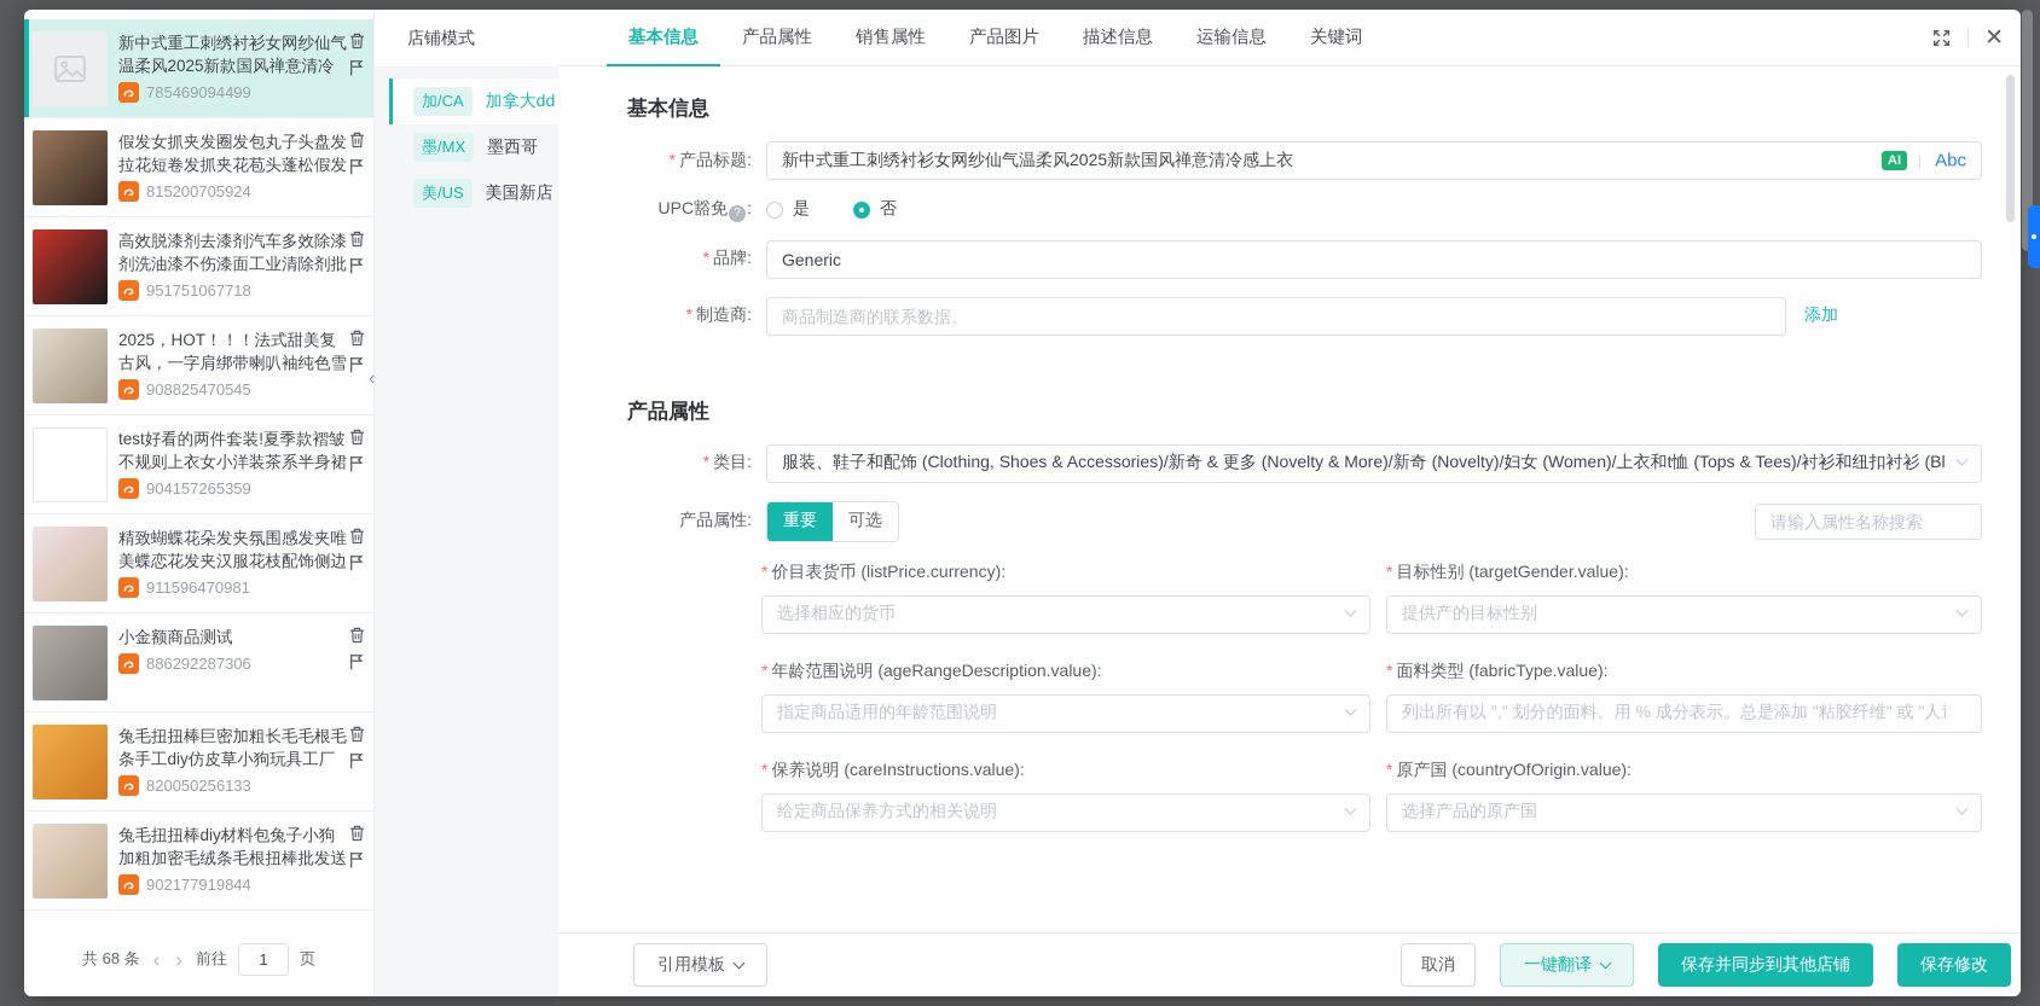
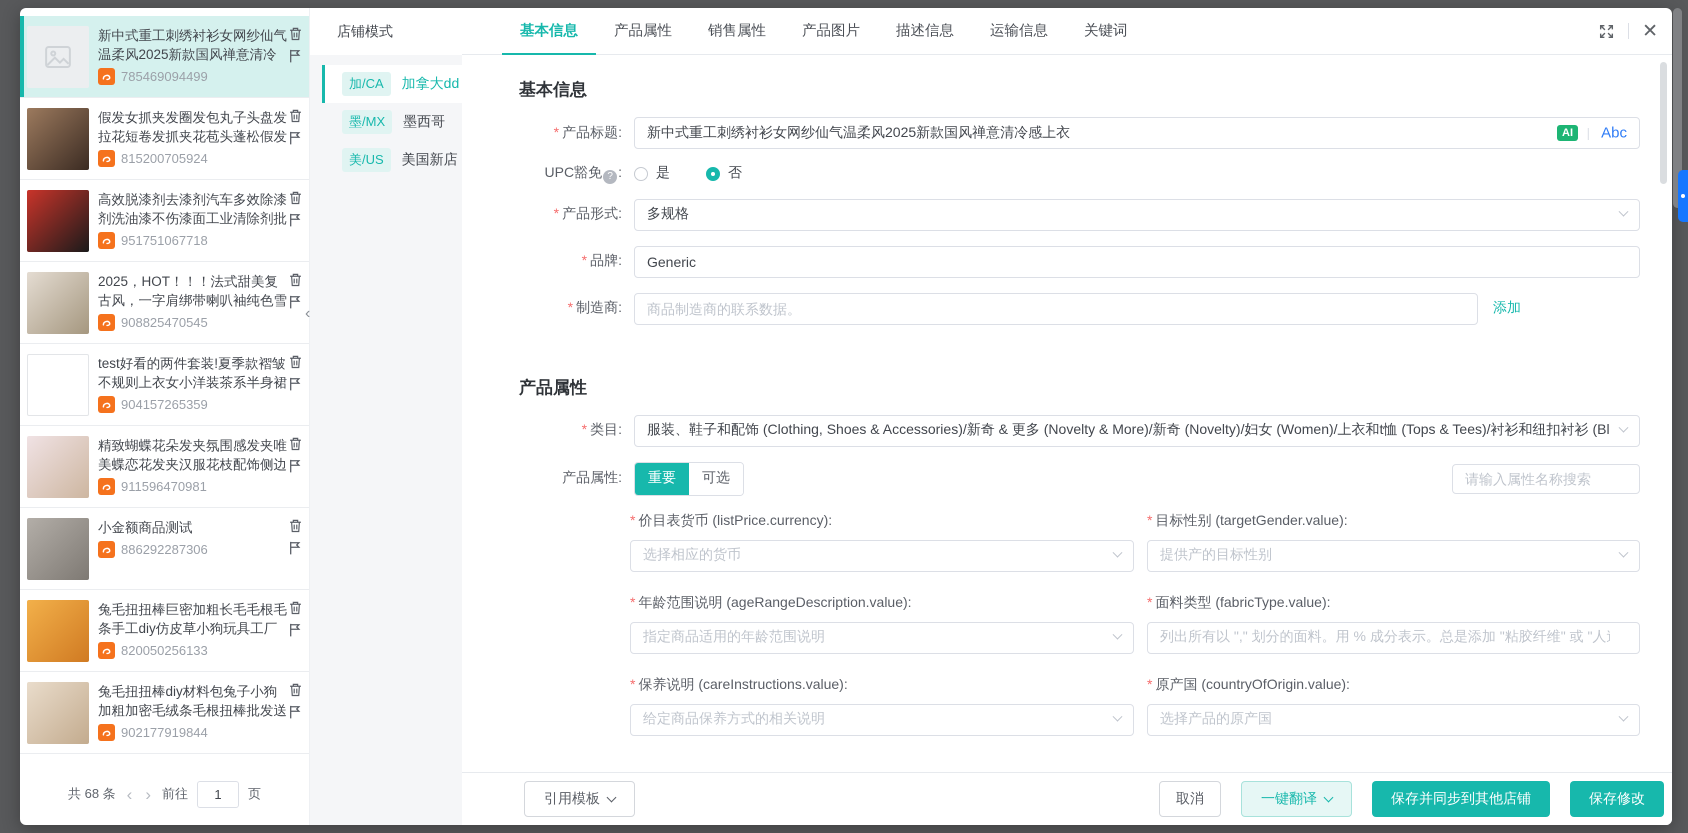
  新中式重工刺绣衬衫女网纱仙气温柔风2025新款国风禅意清冷
  785469094499
  假发女抓夹发圈发包丸子头盘发拉花短卷发抓夹花苞头蓬松假发
  815200705924
  高效脱漆剂去漆剂汽车多效除漆剂洗油漆不伤漆面工业清除剂批
  951751067718
  2025，HOT！！！法式甜美复古风，一字肩绑带喇叭袖纯色雪
  908825470545
  test好看的两件套装!夏季款褶皱不规则上衣女小洋装茶系半身裙
  904157265359
  精致蝴蝶花朵发夹氛围感发夹唯美蝶恋花发夹汉服花枝配饰侧边
  911596470981
  小金额商品测试
  886292287306
  兔毛扭扭棒巨密加粗长毛毛根毛条手工diy仿皮草小狗玩具工厂
  820050256133
  兔毛扭扭棒diy材料包兔子小狗加粗加密毛绒条毛根扭棒批发送
  902177919844
  共 68 条
  ‹
  ›
  前往
  1
  页
  店铺模式
  加/CA
  加拿大dd
  墨/MX
  墨西哥
  美/US
  美国新店
  基本信息
  产品属性
  销售属性
  产品图片
  描述信息
  运输信息
  关键词
  ✕
  基本信息
  * 产品标题:
  新中式重工刺绣衬衫女网纱仙气温柔风2025新款国风禅意清冷感上衣
  AI
  |
  Abc
  UPC豁免 ? :
  是
  否
+ * 产品形式:
+ 多规格
  * 品牌:
  Generic
  * 制造商:
  商品制造商的联系数据。
  添加
  产品属性
  * 类目:
  服装、鞋子和配饰 (Clothing, Shoes & Accessories)/新奇 & 更多 (Novelty & More)/新奇 (Novelty)/妇女 (Women)/上衣和t恤 (Tops & Tees)/衬衫和纽扣衬衫 (Bl
  产品属性:
  重要
  可选
  请输入属性名称搜索
  * 价目表货币 (listPrice.currency):
  选择相应的货币
  * 目标性别 (targetGender.value):
  提供产的目标性别
  * 年龄范围说明 (ageRangeDescription.value):
  指定商品适用的年龄范围说明
  * 面料类型 (fabricType.value):
  列出所有以 "," 划分的面料。用 % 成分表示。总是添加 "粘胶纤维" 或 "人
  * 保养说明 (careInstructions.value):
  给定商品保养方式的相关说明
  * 原产国 (countryOfOrigin.value):
  选择产品的原产国
  引用模板
  取消
  一键翻译
  保存并同步到其他店铺
  保存修改
  ‹
